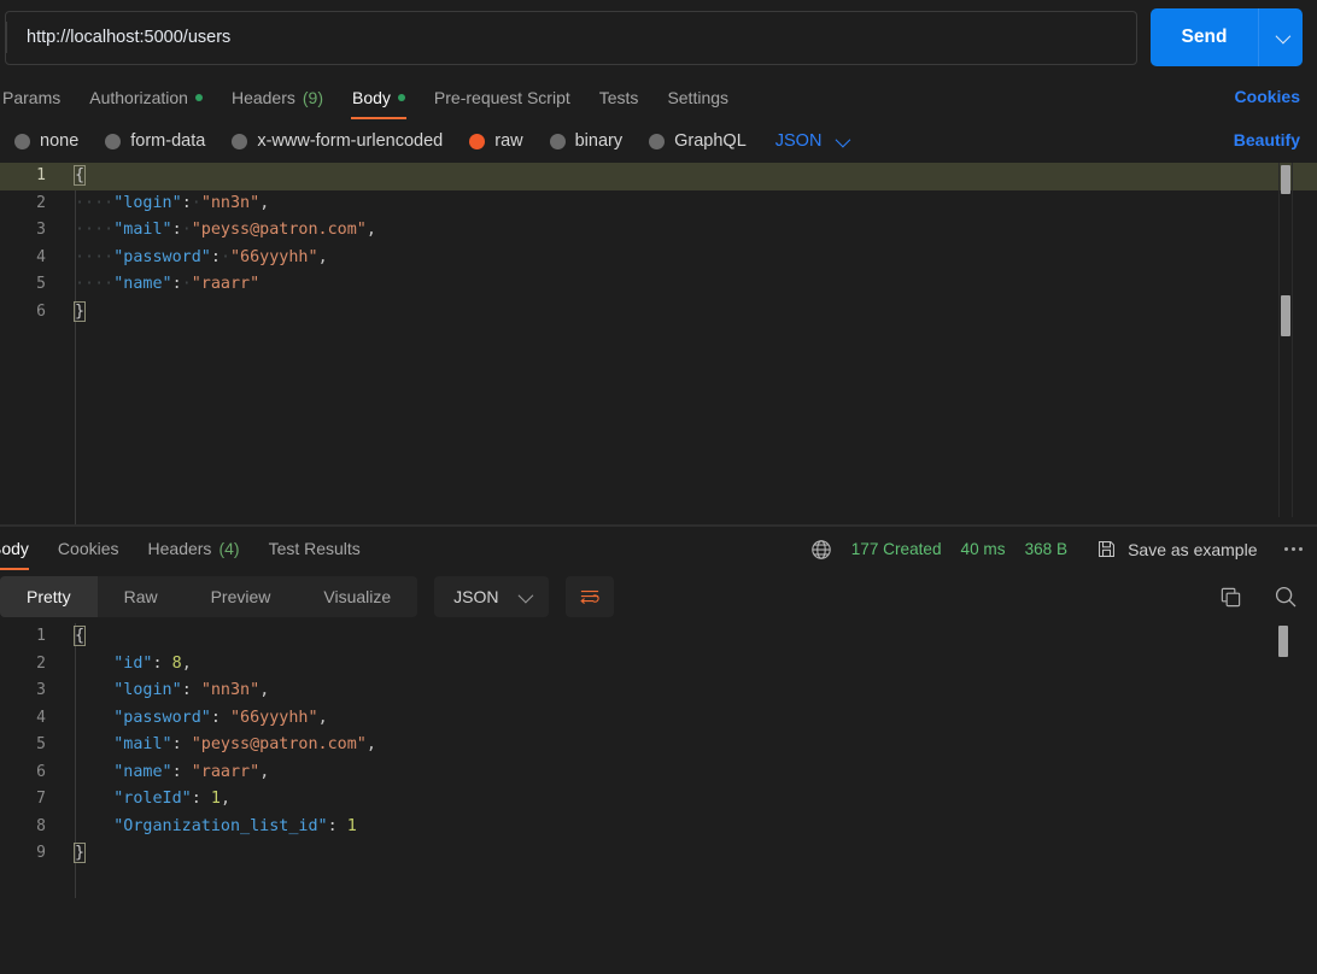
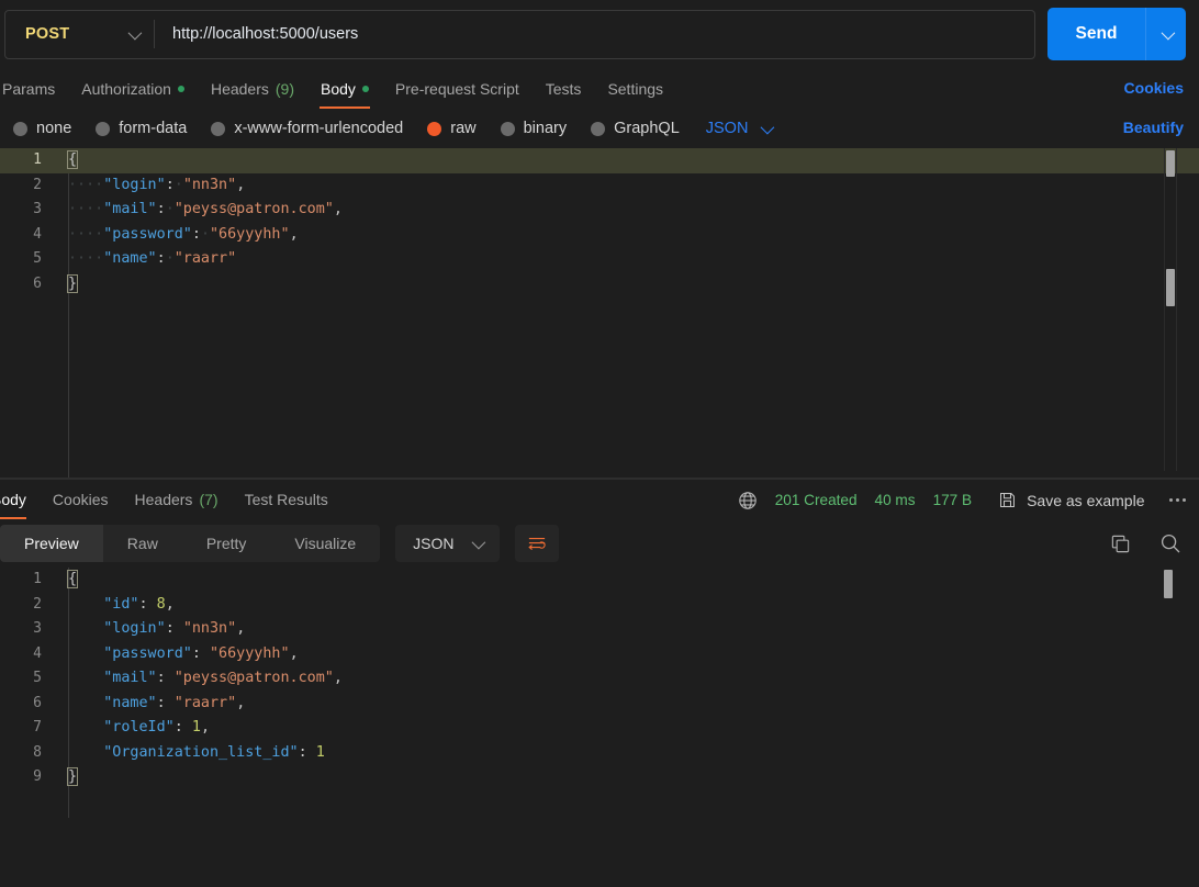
+ POST
  http://localhost:5000/users
  Send
  Params
  Authorization
  Headers
  (9)
  Body
  Pre-request Script
  Tests
  Settings
  Cookies
  none
  form-data
  x-www-form-urlencoded
  raw
  binary
  GraphQL
  JSON
  Beautify
  1
  {
  2
  ····"login":·"nn3n",
  3
  ····"mail":·"peyss@patron.com",
  4
  ····"password":·"66yyyhh",
  5
  ····"name":·"raarr"
  6
  }
  ody
  Cookies
  Headers
- (4)
+ (7)
  Test Results
- 177 Created
+ 201 Created
  40 ms
- 368 B
+ 177 B
  Save as example
- Pretty
+ Preview
  Raw
- Preview
+ Pretty
  Visualize
  JSON
  1
  {
  2
  "id": 8,
  3
  "login": "nn3n",
  4
  "password": "66yyyhh",
  5
  "mail": "peyss@patron.com",
  6
  "name": "raarr",
  7
  "roleId": 1,
  8
  "Organization_list_id": 1
  9
  }
